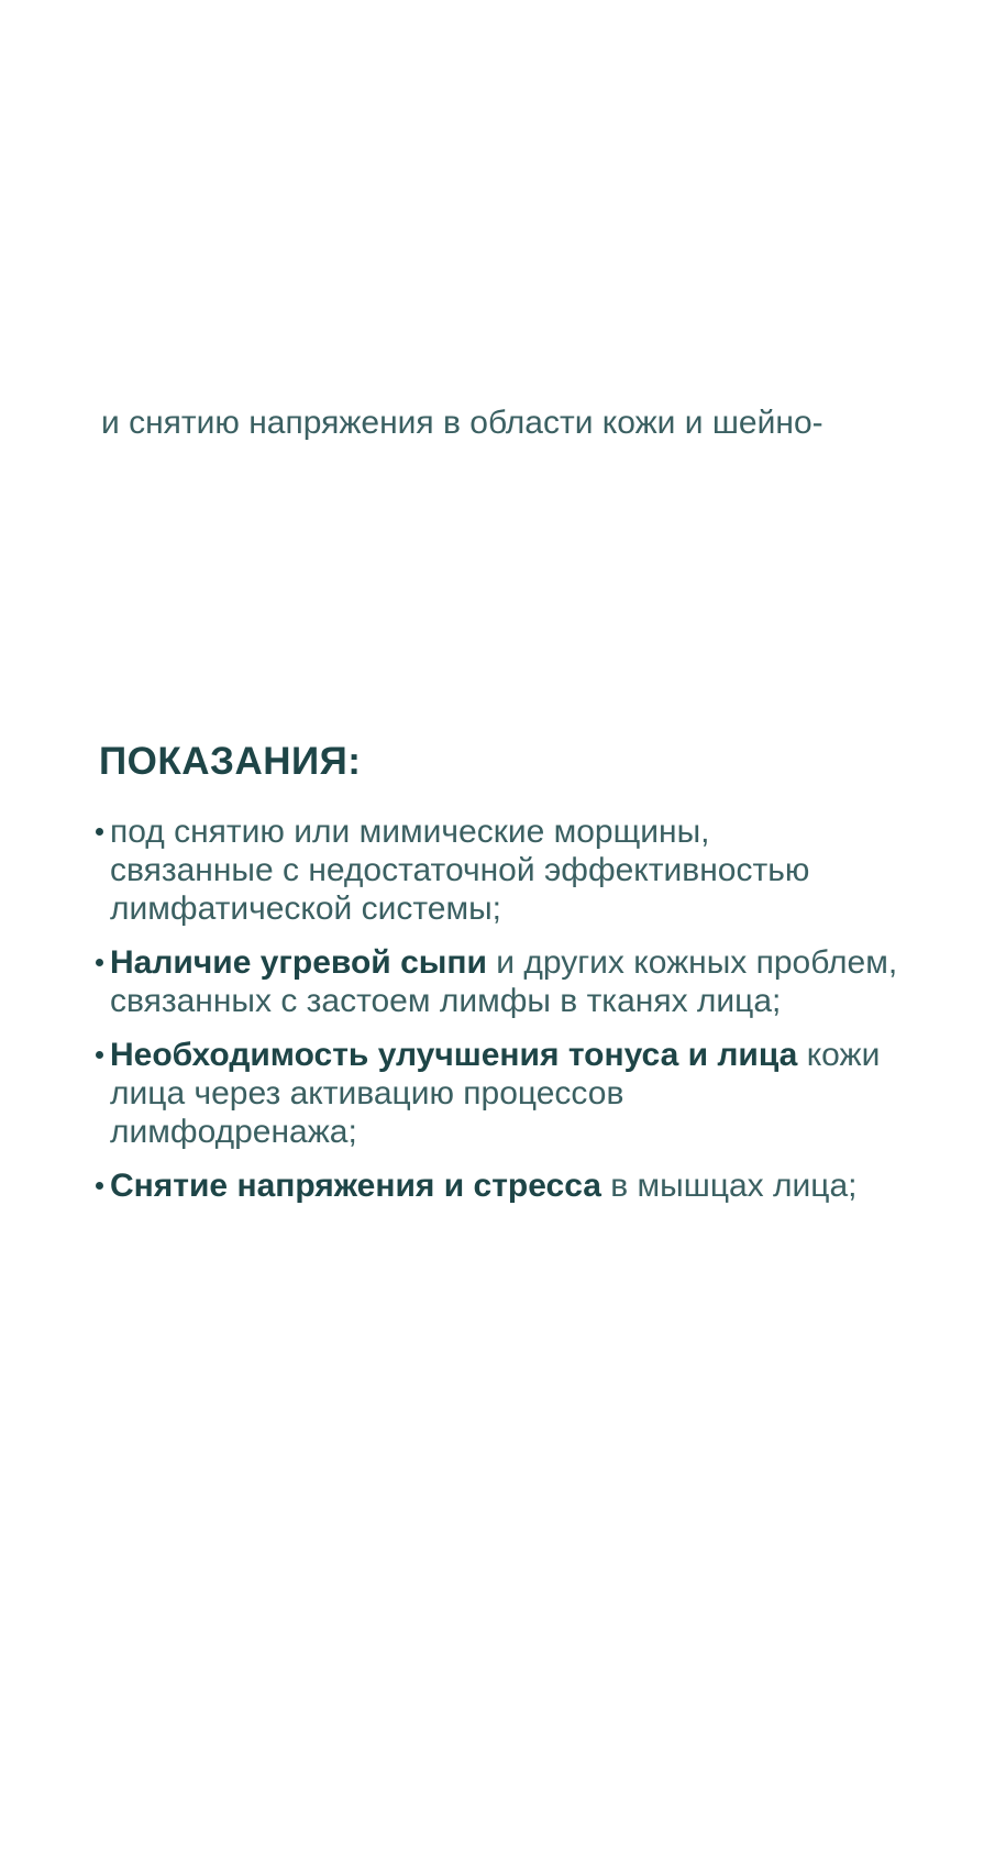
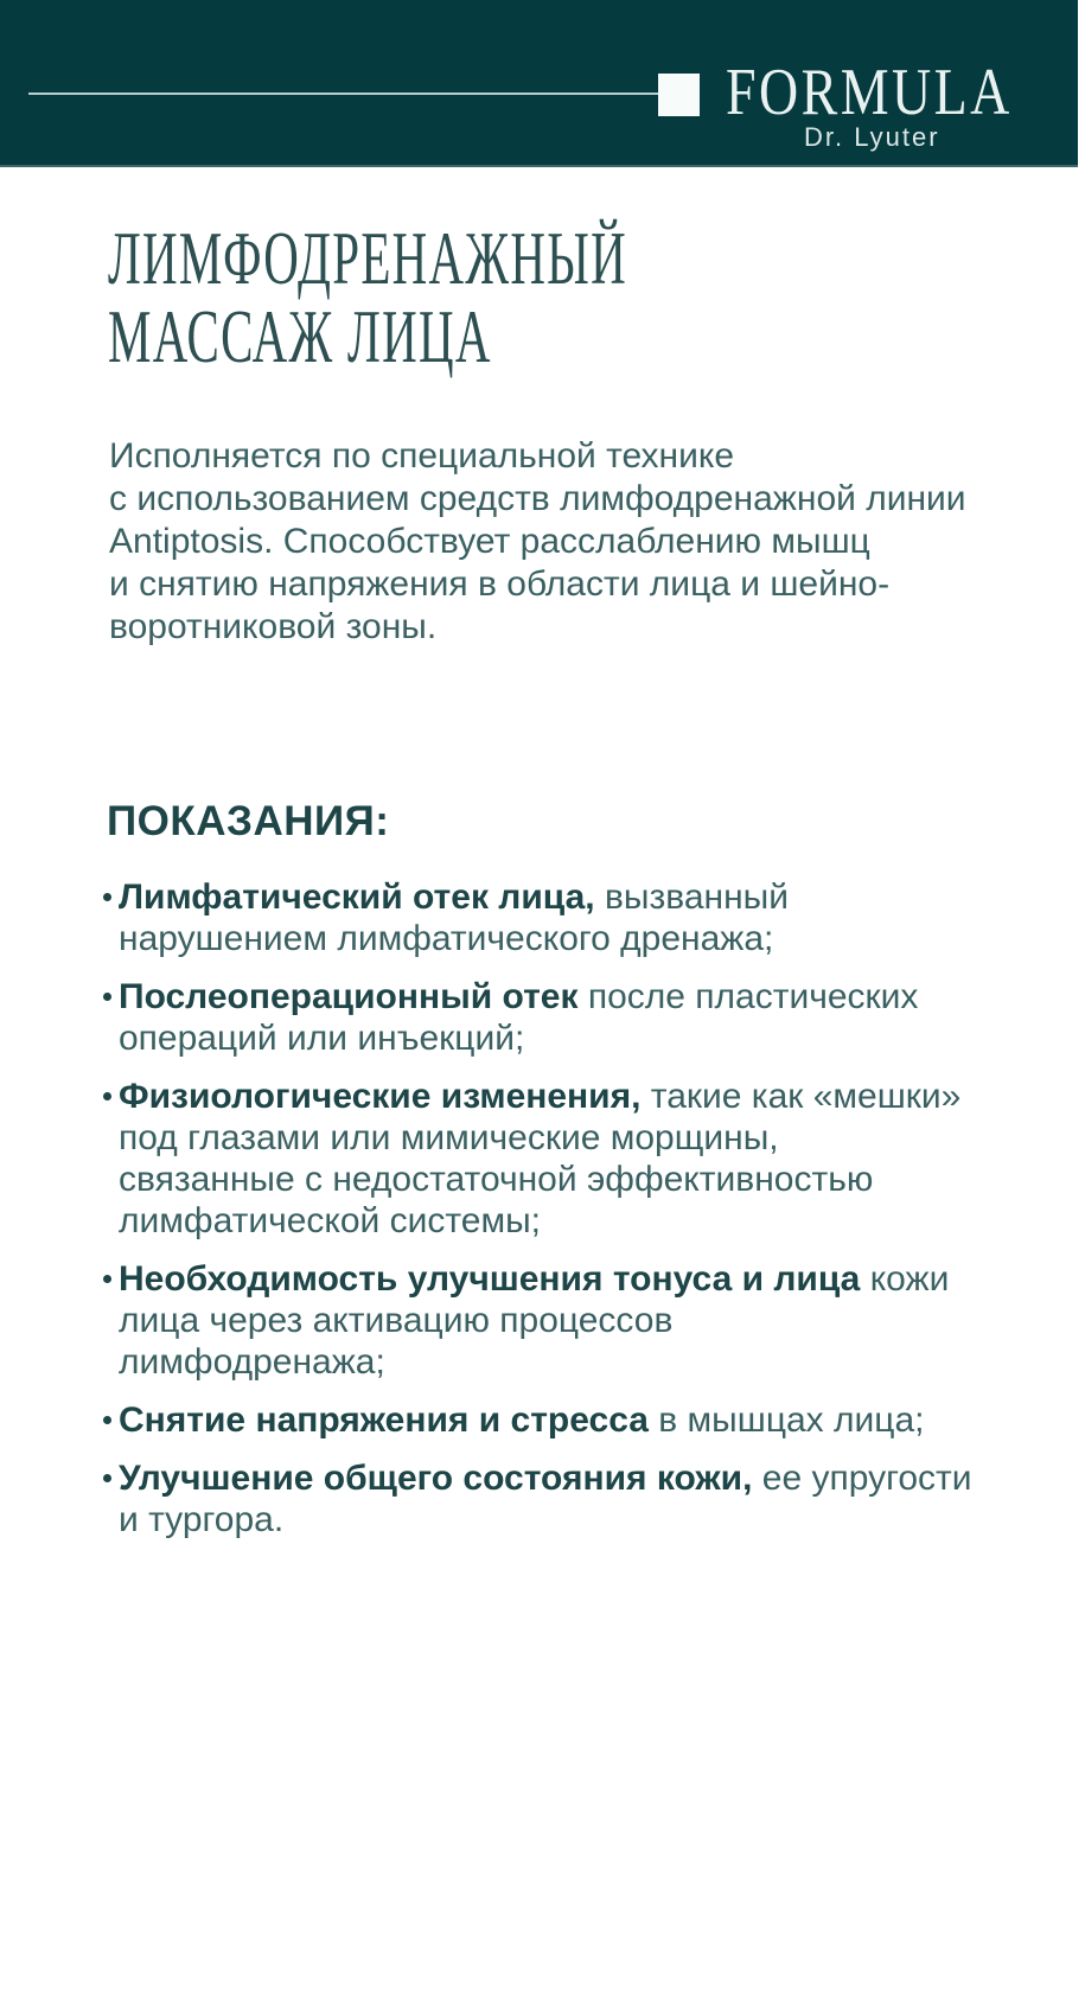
+ FORMULA
+ Dr. Lyuter
+ ЛИМФОДРЕНАЖНЫЙ
+ МАССАЖ ЛИЦА
+ Исполняется по специальной технике
+ с использованием средств лимфодренажной линии
+ Antiptosis. Способствует расслаблению мышц
- и снятию напряжения в области кожи и шейно-
+ и снятию напряжения в области лица и шейно-
+ воротниковой зоны.
  ПОКАЗАНИЯ:
+ Лимфатический отек лица, вызванный
+ нарушением лимфатического дренажа;
+ Послеоперационный отек после пластических
+ операций или инъекций;
+ Физиологические изменения, такие как «мешки»
- под снятию или мимические морщины,
+ под глазами или мимические морщины,
  связанные с недостаточной эффективностью
  лимфатической системы;
- Наличие угревой сыпи и других кожных проблем,
- связанных с застоем лимфы в тканях лица;
  Необходимость улучшения тонуса и лица кожи
  лица через активацию процессов
  лимфодренажа;
  Снятие напряжения и стресса в мышцах лица;
+ Улучшение общего состояния кожи, ее упругости
+ и тургора.
